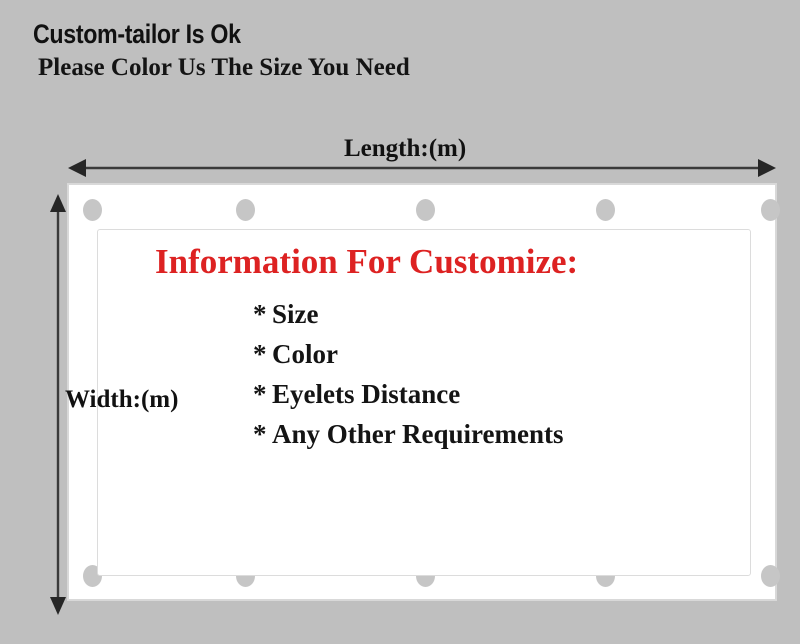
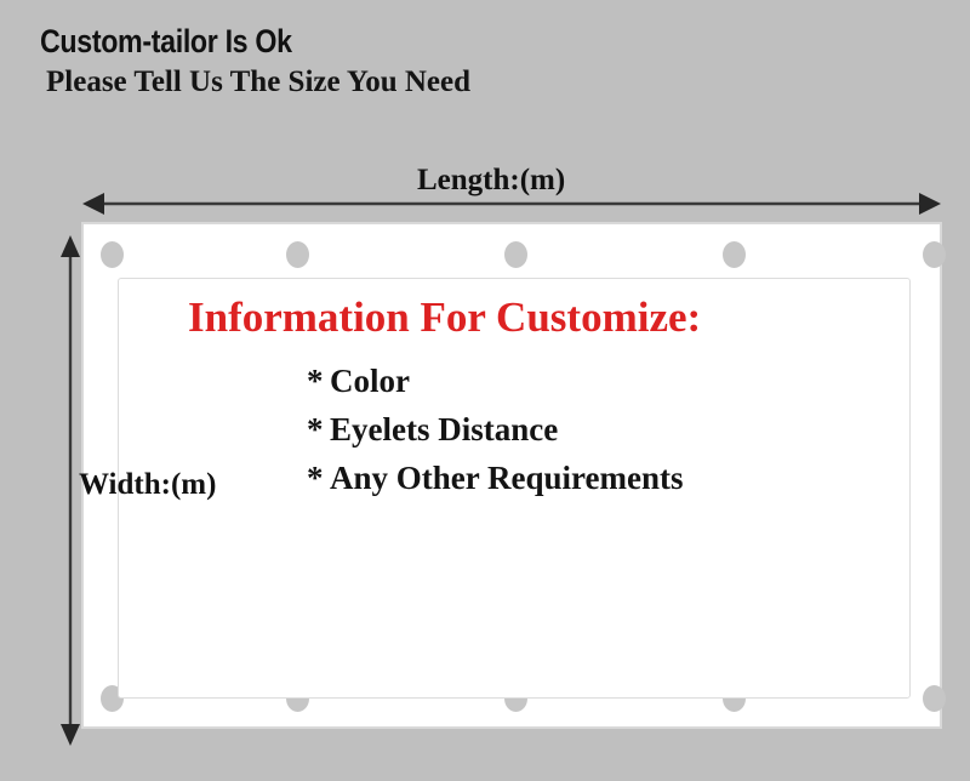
  Custom-tailor Is Ok
- Please Color Us The Size You Need
+ Please Tell Us The Size You Need
  Length:(m)
  Width:(m)
  Information For Customize:
- * Size
  * Color
  * Eyelets Distance
  * Any Other Requirements
